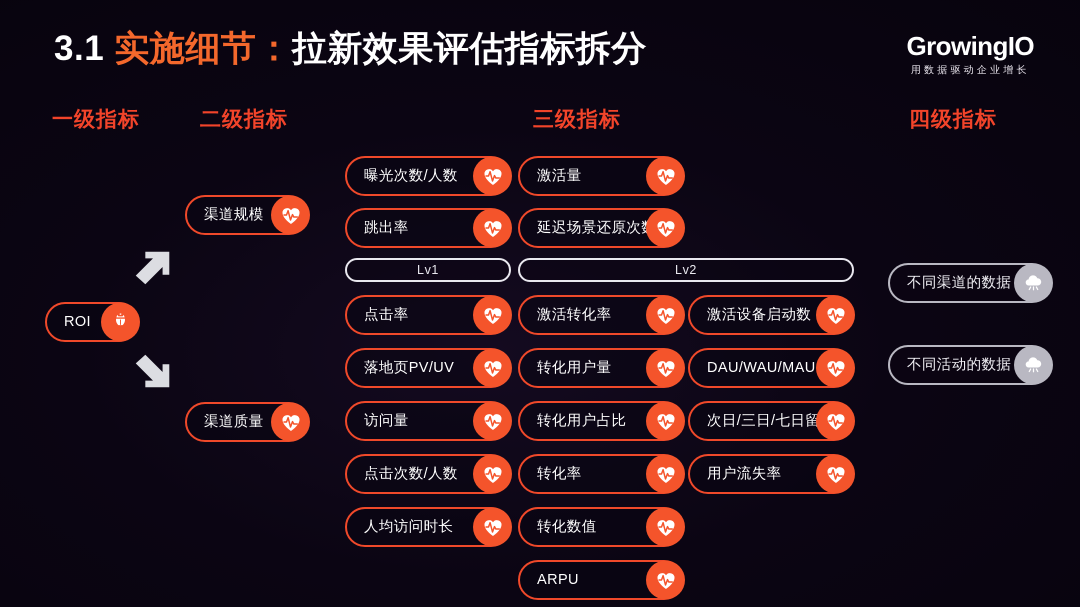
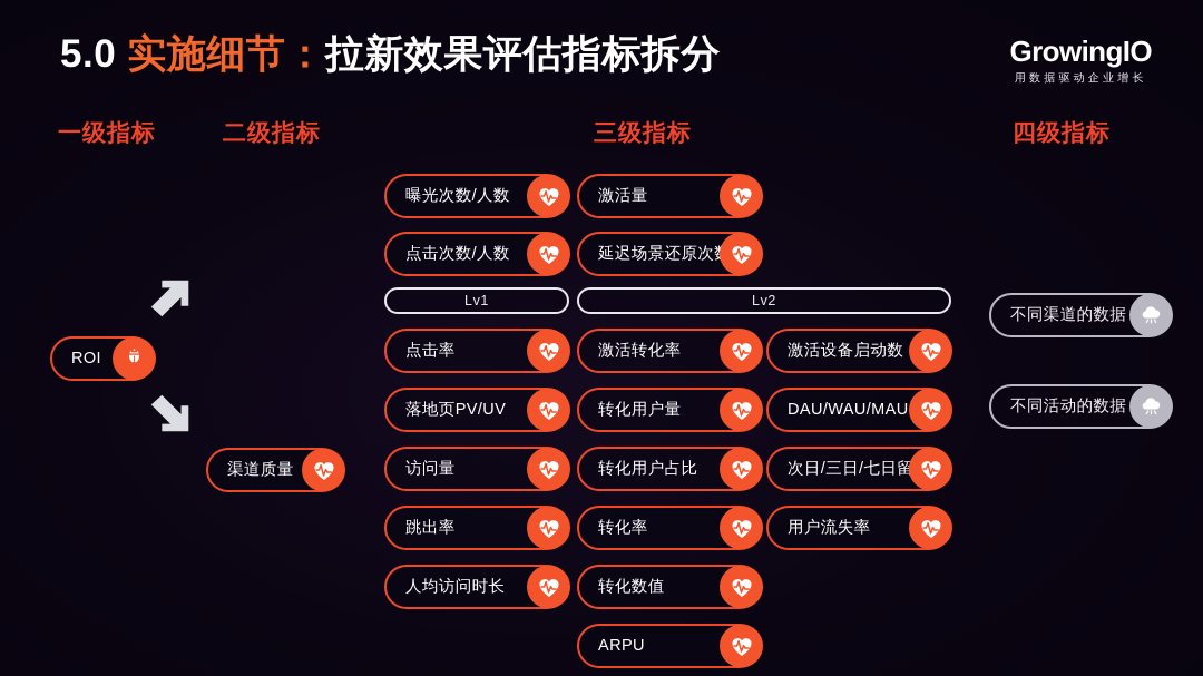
- 3.1 实施细节：拉新效果评估指标拆分
+ 5.0 实施细节：拉新效果评估指标拆分
  GrowingIO
  用数据驱动企业增长
  一级指标
  二级指标
  三级指标
  四级指标
  ROI
- 渠道规模
  渠道质量
  曝光次数/人数
- 跳出率
+ 点击次数/人数
  点击率
  落地页PV/UV
  访问量
- 点击次数/人数
+ 跳出率
  人均访问时长
  激活量
  延迟场景还原次
  激活转化率
  转化用户量
  转化用户占比
  转化率
  转化数值
  ARPU
  激活设备启动数
  DAU/WAU/MAU
  次日/三日/七日留
  用户流失率
  Lv1
  Lv2
  不同渠道的数据
  不同活动的数据
